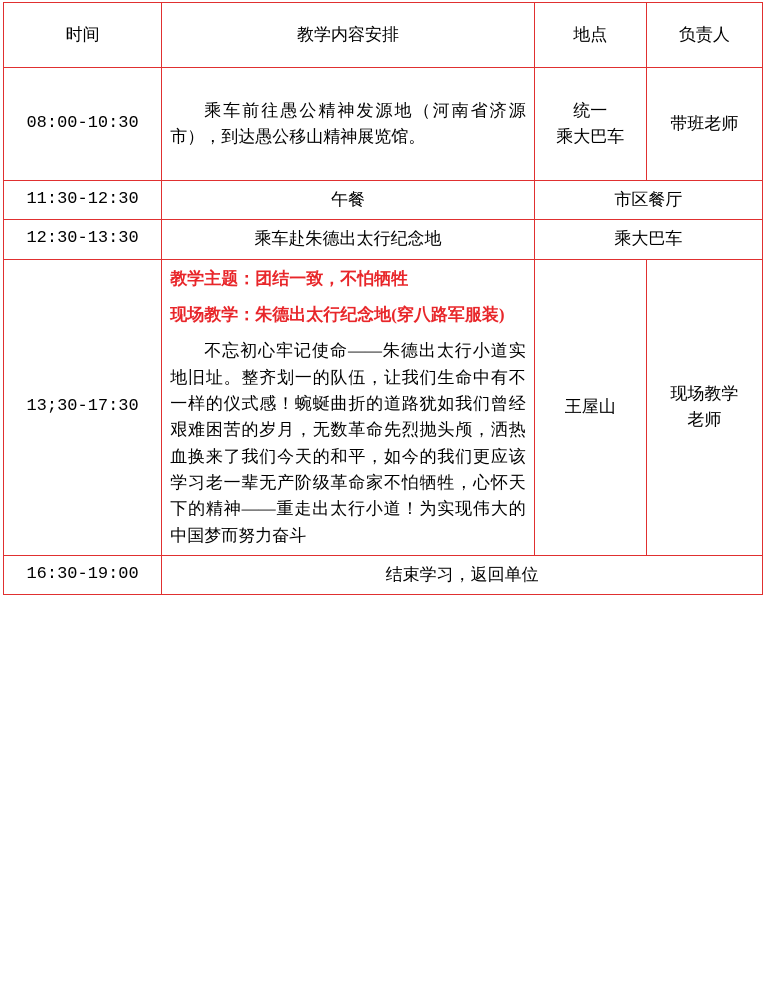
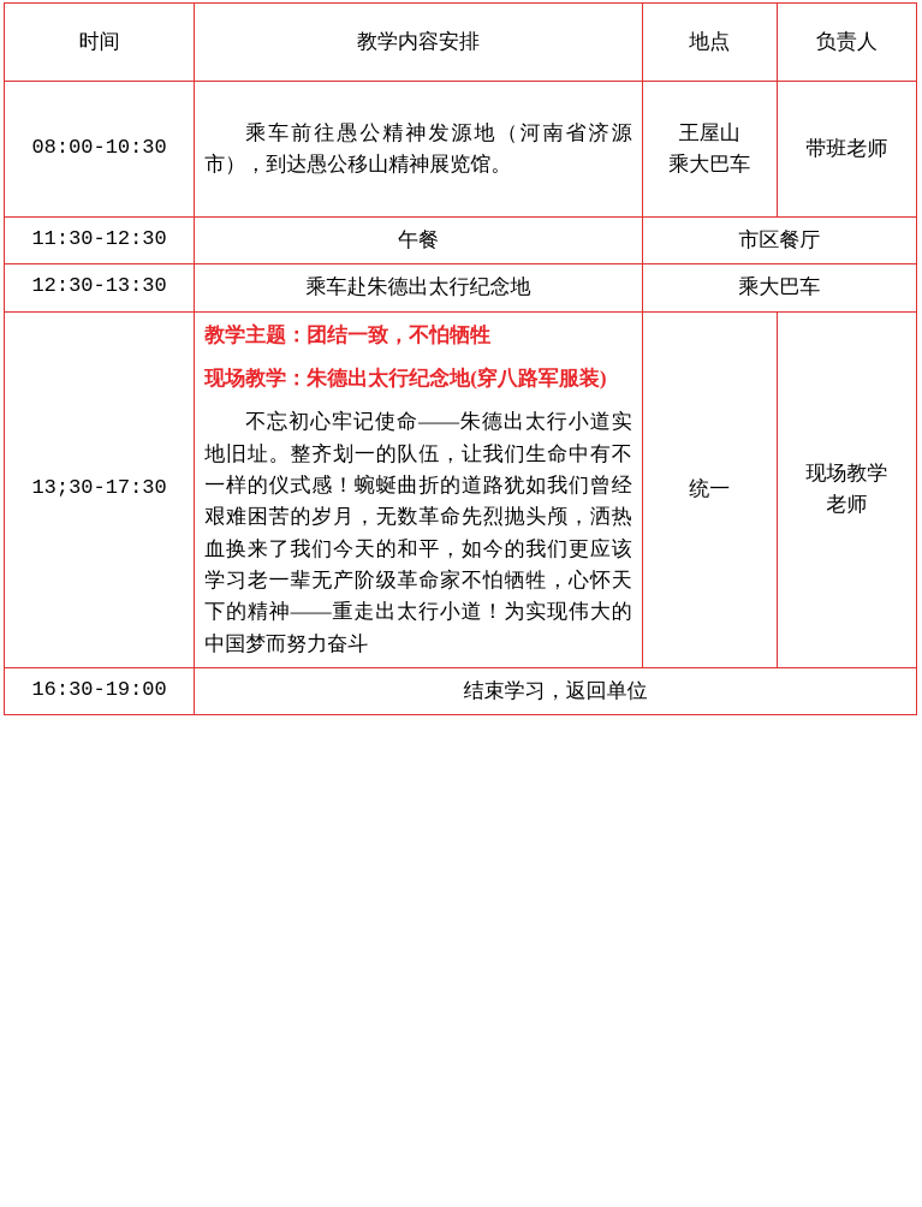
  时间	教学内容安排	地点	负责人
- 08:00-10:30	乘车前往愚公精神发源地（河南省济源市），到达愚公移山精神展览馆。	统一 乘大巴车	带班老师
+ 08:00-10:30	乘车前往愚公精神发源地（河南省济源市），到达愚公移山精神展览馆。	王屋山 乘大巴车	带班老师
  11:30-12:30	午餐	市区餐厅
  12:30-13:30	乘车赴朱德出太行纪念地	乘大巴车
- 13;30-17:30	教学主题：团结一致，不怕牺牲 现场教学：朱德出太行纪念地(穿八路军服装) 不忘初心牢记使命——朱德出太行小道实地旧址。整齐划一的队伍，让我们生命中有不一样的仪式感！蜿蜒曲折的道路犹如我们曾经艰难困苦的岁月，无数革命先烈抛头颅，洒热血换来了我们今天的和平，如今的我们更应该学习老一辈无产阶级革命家不怕牺牲，心怀天下的精神——重走出太行小道！为实现伟大的中国梦而努力奋斗	王屋山	现场教学 老师
+ 13;30-17:30	教学主题：团结一致，不怕牺牲 现场教学：朱德出太行纪念地(穿八路军服装) 不忘初心牢记使命——朱德出太行小道实地旧址。整齐划一的队伍，让我们生命中有不一样的仪式感！蜿蜒曲折的道路犹如我们曾经艰难困苦的岁月，无数革命先烈抛头颅，洒热血换来了我们今天的和平，如今的我们更应该学习老一辈无产阶级革命家不怕牺牲，心怀天下的精神——重走出太行小道！为实现伟大的中国梦而努力奋斗	统一	现场教学 老师
  16:30-19:00	结束学习，返回单位
